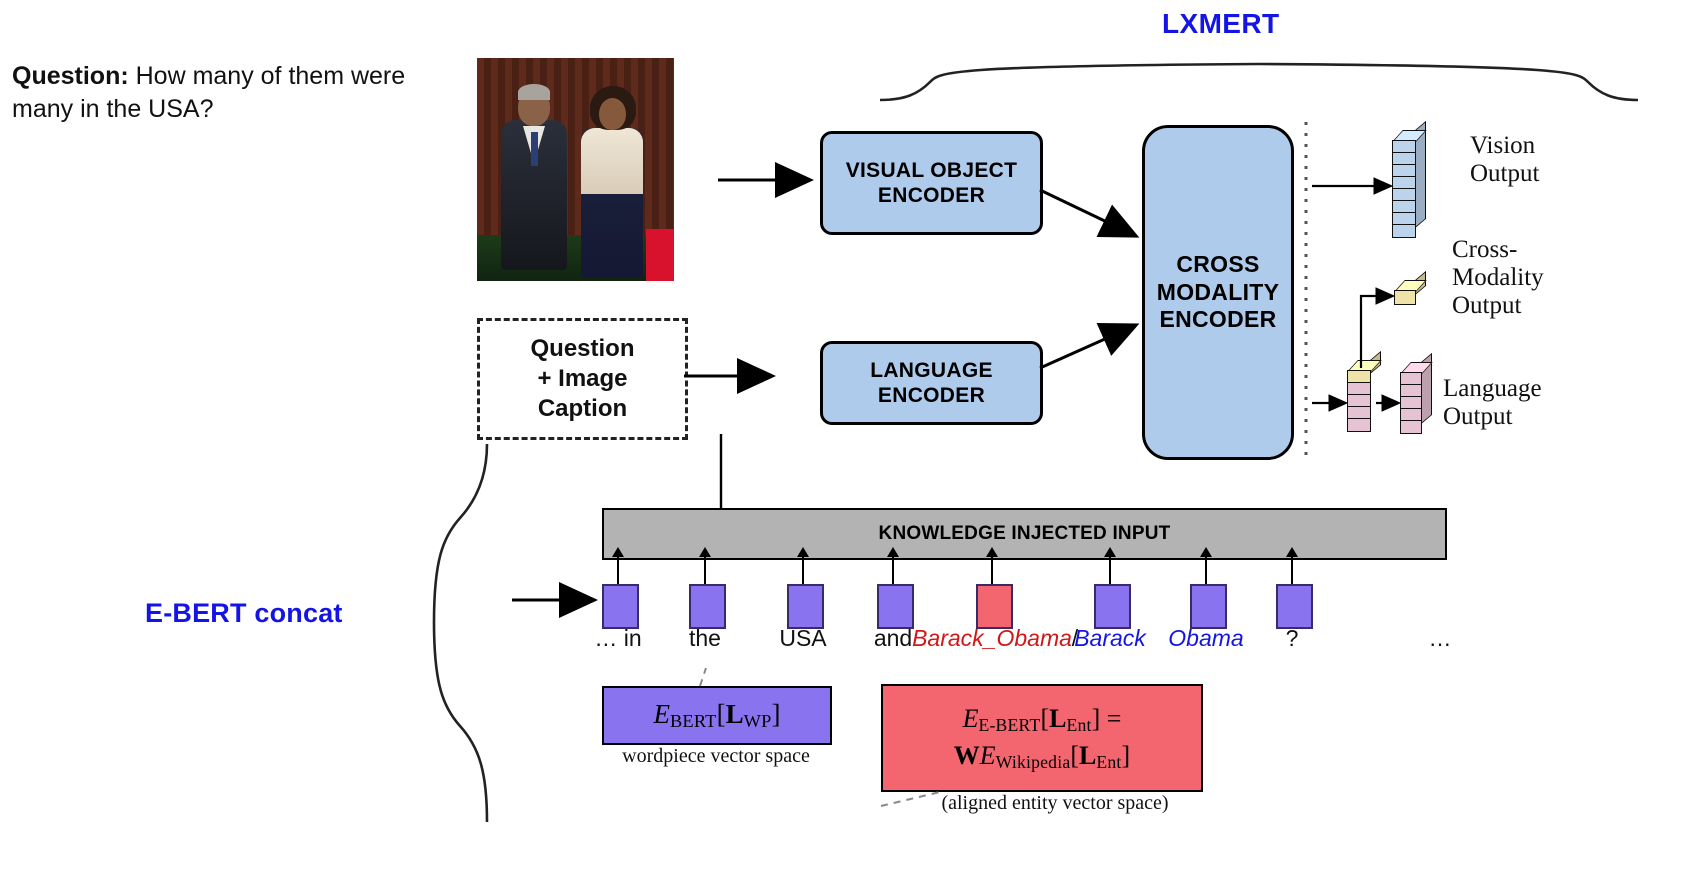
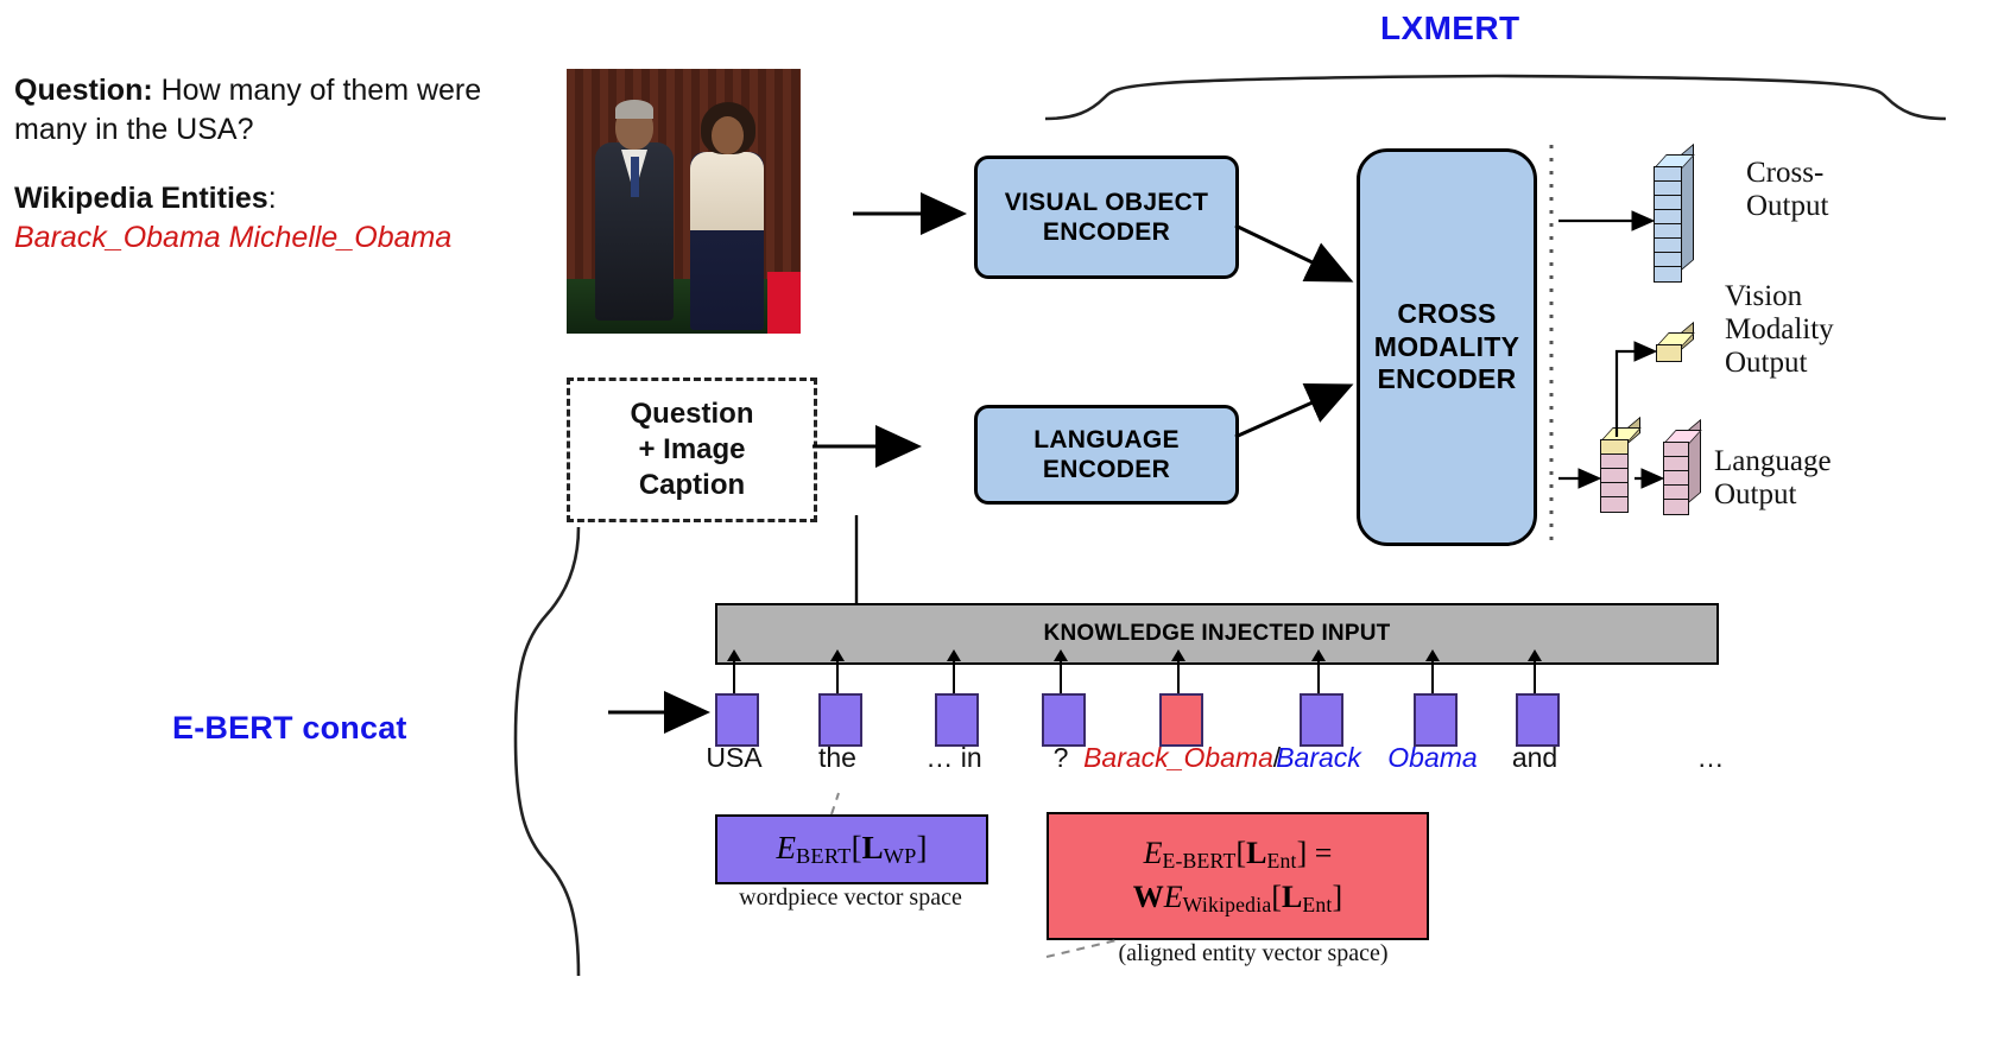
  Question: How many of them were many in the USA?
+ Wikipedia Entities:
+ Barack_Obama Michelle_Obama
  E-BERT concat
  LXMERT
  Question
  + Image
  Caption
  VISUAL OBJECT
  ENCODER
  LANGUAGE
  ENCODER
  CROSS
  MODALITY
  ENCODER
  KNOWLEDGE INJECTED INPUT
- Vision
+ Cross-
  Output
- Cross-
+ Vision
  Modality
  Output
  Language
  Output
  EBERT[LWP]
  wordpiece vector space
  EE-BERT[LEnt] =
  WEWikipedia[LEnt]
  (aligned entity vector space)
- … in
+ USA
  the
- USA
+ … in
- and
+ ?
  Barack_Obama
  /
  Barack
  Obama
- ?
+ and
  …
